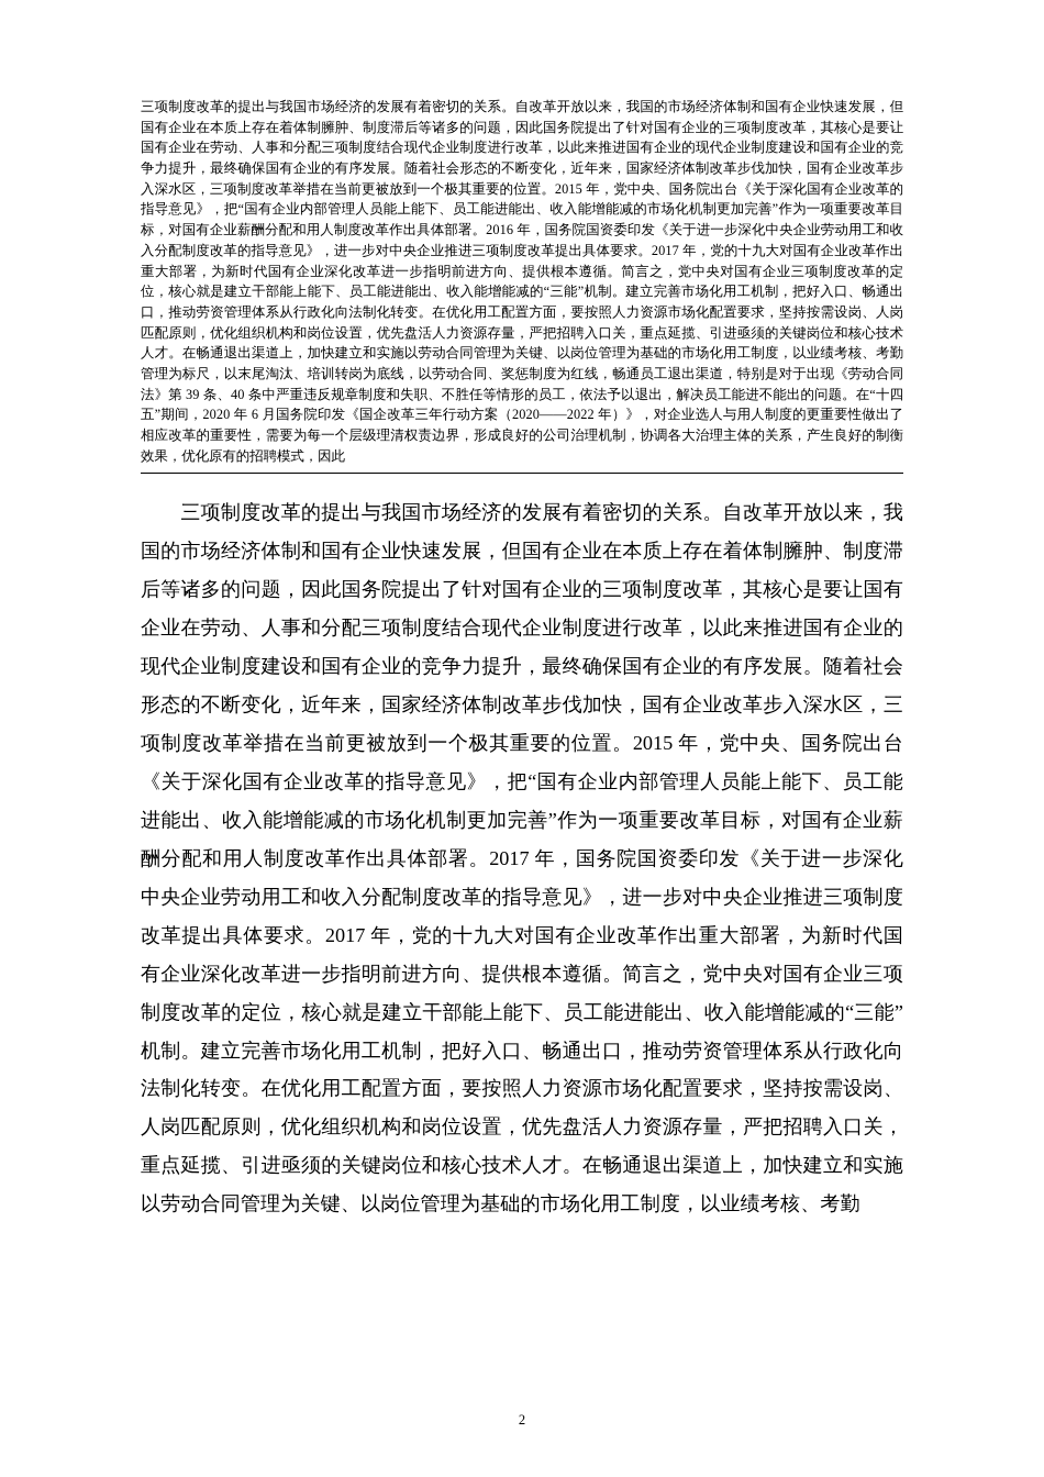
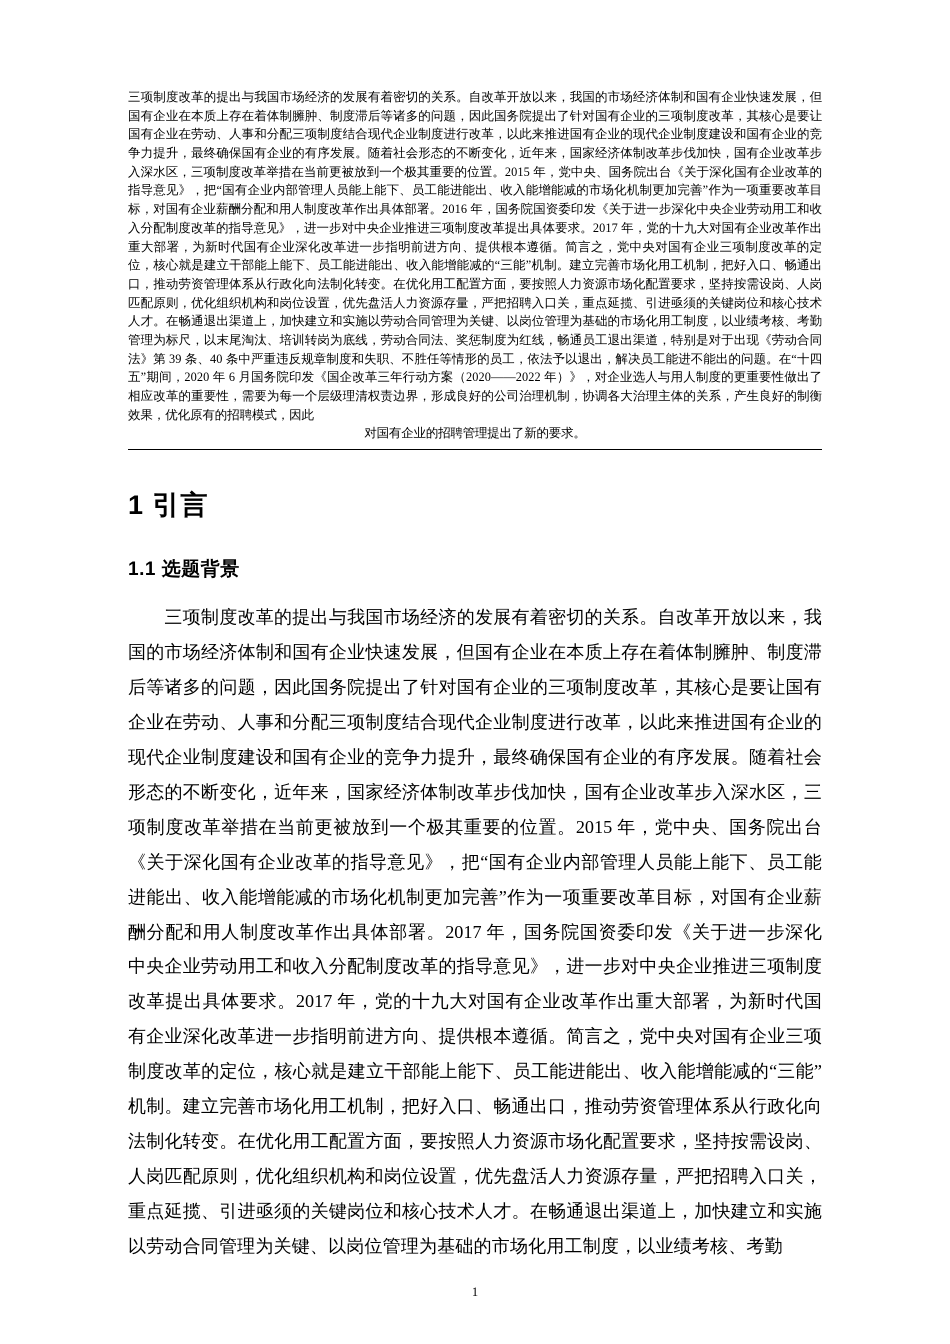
- 三项制度改革的提出与我国市场经济的发展有着密切的关系。自改革开放以来，我国的市场经济体制和国有企业快速发展，但国有企业在本质上存在着体制臃肿、制度滞后等诸多的问题，因此国务院提出了针对国有企业的三项制度改革，其核心是要让国有企业在劳动、人事和分配三项制度结合现代企业制度进行改革，以此来推进国有企业的现代企业制度建设和国有企业的竞争力提升，最终确保国有企业的有序发展。随着社会形态的不断变化，近年来，国家经济体制改革步伐加快，国有企业改革步入深水区，三项制度改革举措在当前更被放到一个极其重要的位置。2015 年，党中央、国务院出台《关于深化国有企业改革的指导意见》，把“国有企业内部管理人员能上能下、员工能进能出、收入能增能减的市场化机制更加完善”作为一项重要改革目标，对国有企业薪酬分配和用人制度改革作出具体部署。2016 年，国务院国资委印发《关于进一步深化中央企业劳动用工和收入分配制度改革的指导意见》，进一步对中央企业推进三项制度改革提出具体要求。2017 年，党的十九大对国有企业改革作出重大部署，为新时代国有企业深化改革进一步指明前进方向、提供根本遵循。简言之，党中央对国有企业三项制度改革的定位，核心就是建立干部能上能下、员工能进能出、收入能增能减的“三能”机制。建立完善市场化用工机制，把好入口、畅通出口，推动劳资管理体系从行政化向法制化转变。在优化用工配置方面，要按照人力资源市场化配置要求，坚持按需设岗、人岗匹配原则，优化组织机构和岗位设置，优先盘活人力资源存量，严把招聘入口关，重点延揽、引进亟须的关键岗位和核心技术人才。在畅通退出渠道上，加快建立和实施以劳动合同管理为关键、以岗位管理为基础的市场化用工制度，以业绩考核、考勤管理为标尺，以末尾淘汰、培训转岗为底线，以劳动合同、奖惩制度为红线，畅通员工退出渠道，特别是对于出现《劳动合同法》第 39 条、40 条中严重违反规章制度和失职、不胜任等情形的员工，依法予以退出，解决员工能进不能出的问题。在“十四五”期间，2020 年 6 月国务院印发《国企改革三年行动方案（2020——2022 年）》，对企业选人与用人制度的更重要性做出了相应改革的重要性，需要为每一个层级理清权责边界，形成良好的公司治理机制，协调各大治理主体的关系，产生良好的制衡效果，优化原有的招聘模式，因此
+ 三项制度改革的提出与我国市场经济的发展有着密切的关系。自改革开放以来，我国的市场经济体制和国有企业快速发展，但国有企业在本质上存在着体制臃肿、制度滞后等诸多的问题，因此国务院提出了针对国有企业的三项制度改革，其核心是要让国有企业在劳动、人事和分配三项制度结合现代企业制度进行改革，以此来推进国有企业的现代企业制度建设和国有企业的竞争力提升，最终确保国有企业的有序发展。随着社会形态的不断变化，近年来，国家经济体制改革步伐加快，国有企业改革步入深水区，三项制度改革举措在当前更被放到一个极其重要的位置。2015 年，党中央、国务院出台《关于深化国有企业改革的指导意见》，把“国有企业内部管理人员能上能下、员工能进能出、收入能增能减的市场化机制更加完善”作为一项重要改革目标，对国有企业薪酬分配和用人制度改革作出具体部署。2016 年，国务院国资委印发《关于进一步深化中央企业劳动用工和收入分配制度改革的指导意见》，进一步对中央企业推进三项制度改革提出具体要求。2017 年，党的十九大对国有企业改革作出重大部署，为新时代国有企业深化改革进一步指明前进方向、提供根本遵循。简言之，党中央对国有企业三项制度改革的定位，核心就是建立干部能上能下、员工能进能出、收入能增能减的“三能”机制。建立完善市场化用工机制，把好入口、畅通出口，推动劳资管理体系从行政化向法制化转变。在优化用工配置方面，要按照人力资源市场化配置要求，坚持按需设岗、人岗匹配原则，优化组织机构和岗位设置，优先盘活人力资源存量，严把招聘入口关，重点延揽、引进亟须的关键岗位和核心技术人才。在畅通退出渠道上，加快建立和实施以劳动合同管理为关键、以岗位管理为基础的市场化用工制度，以业绩考核、考勤管理为标尺，以末尾淘汰、培训转岗为底线，劳动合同法、奖惩制度为红线，畅通员工退出渠道，特别是对于出现《劳动合同法》第 39 条、40 条中严重违反规章制度和失职、不胜任等情形的员工，依法予以退出，解决员工能进不能出的问题。在“十四五”期间，2020 年 6 月国务院印发《国企改革三年行动方案（2020——2022 年）》，对企业选人与用人制度的更重要性做出了相应改革的重要性，需要为每一个层级理清权责边界，形成良好的公司治理机制，协调各大治理主体的关系，产生良好的制衡效果，优化原有的招聘模式，因此
+ 对国有企业的招聘管理提出了新的要求。
+ 1 引言
+ 1.1 选题背景
  三项制度改革的提出与我国市场经济的发展有着密切的关系。自改革开放以来，我国的市场经济体制和国有企业快速发展，但国有企业在本质上存在着体制臃肿、制度滞后等诸多的问题，因此国务院提出了针对国有企业的三项制度改革，其核心是要让国有企业在劳动、人事和分配三项制度结合现代企业制度进行改革，以此来推进国有企业的现代企业制度建设和国有企业的竞争力提升，最终确保国有企业的有序发展。随着社会形态的不断变化，近年来，国家经济体制改革步伐加快，国有企业改革步入深水区，三项制度改革举措在当前更被放到一个极其重要的位置。2015 年，党中央、国务院出台《关于深化国有企业改革的指导意见》，把“国有企业内部管理人员能上能下、员工能进能出、收入能增能减的市场化机制更加完善”作为一项重要改革目标，对国有企业薪酬分配和用人制度改革作出具体部署。2017 年，国务院国资委印发《关于进一步深化中央企业劳动用工和收入分配制度改革的指导意见》，进一步对中央企业推进三项制度改革提出具体要求。2017 年，党的十九大对国有企业改革作出重大部署，为新时代国有企业深化改革进一步指明前进方向、提供根本遵循。简言之，党中央对国有企业三项制度改革的定位，核心就是建立干部能上能下、员工能进能出、收入能增能减的“三能”机制。建立完善市场化用工机制，把好入口、畅通出口，推动劳资管理体系从行政化向法制化转变。在优化用工配置方面，要按照人力资源市场化配置要求，坚持按需设岗、人岗匹配原则，优化组织机构和岗位设置，优先盘活人力资源存量，严把招聘入口关，重点延揽、引进亟须的关键岗位和核心技术人才。在畅通退出渠道上，加快建立和实施以劳动合同管理为关键、以岗位管理为基础的市场化用工制度，以业绩考核、考勤
- 2
+ 1
